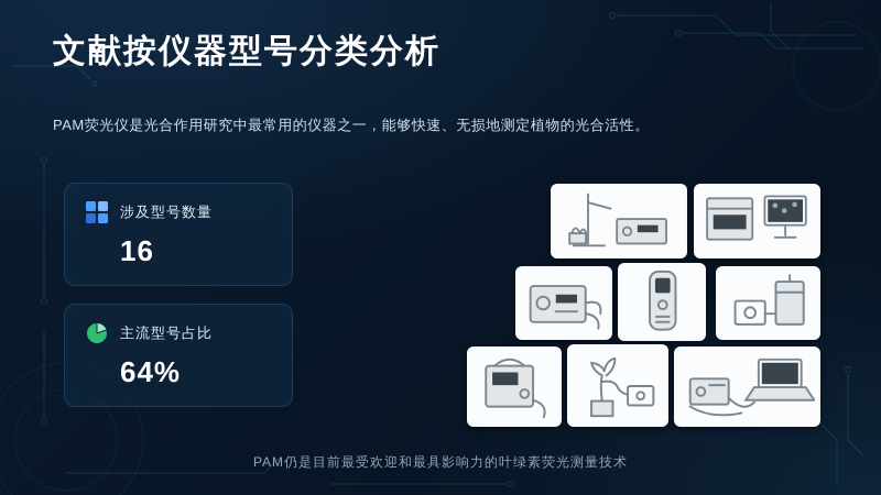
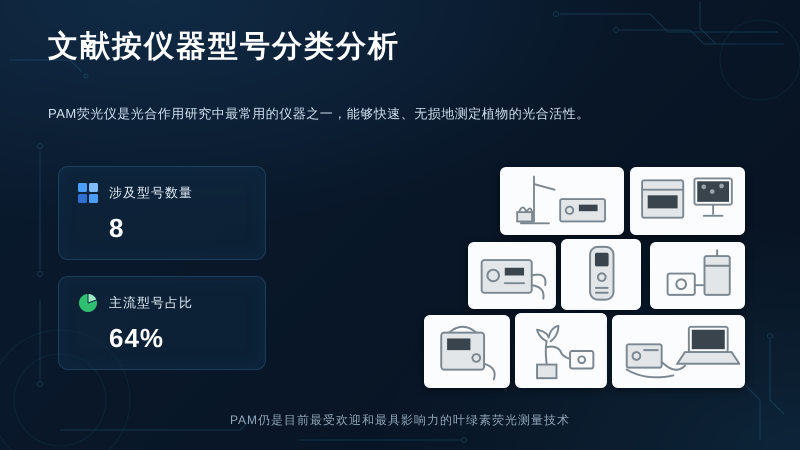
  文献按仪器型号分类分析
  PAM荧光仪是光合作用研究中最常用的仪器之一，能够快速、无损地测定植物的光合活性。
  涉及型号数量
- 16
+ 8
  主流型号占比
  64%
  PAM仍是目前最受欢迎和最具影响力的叶绿素荧光测量技术
